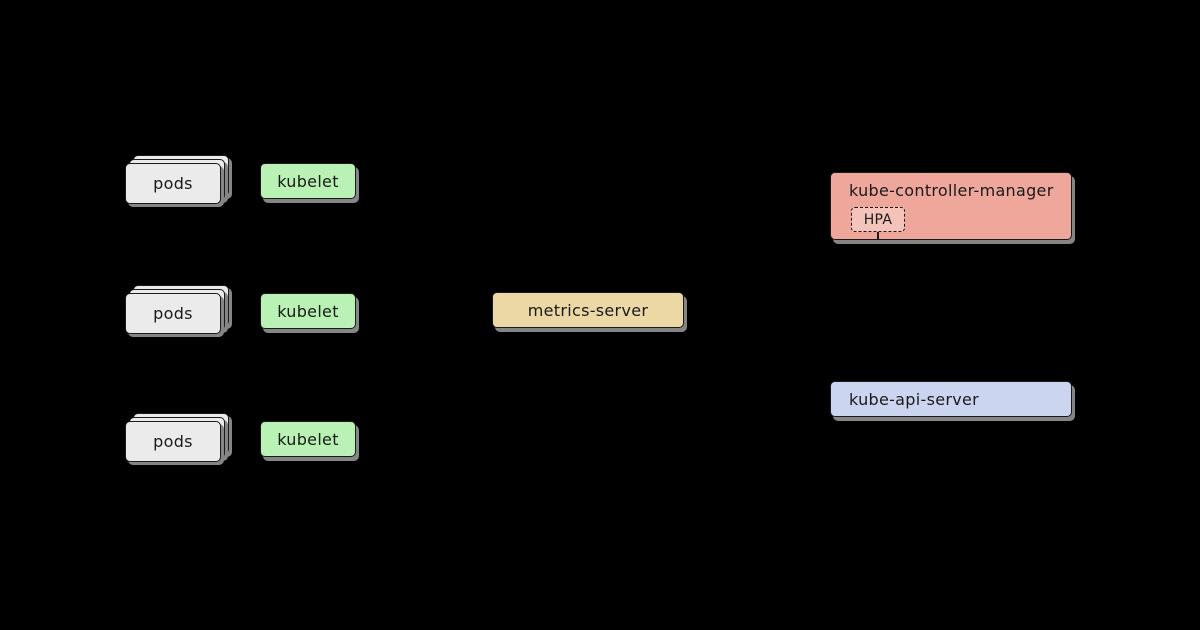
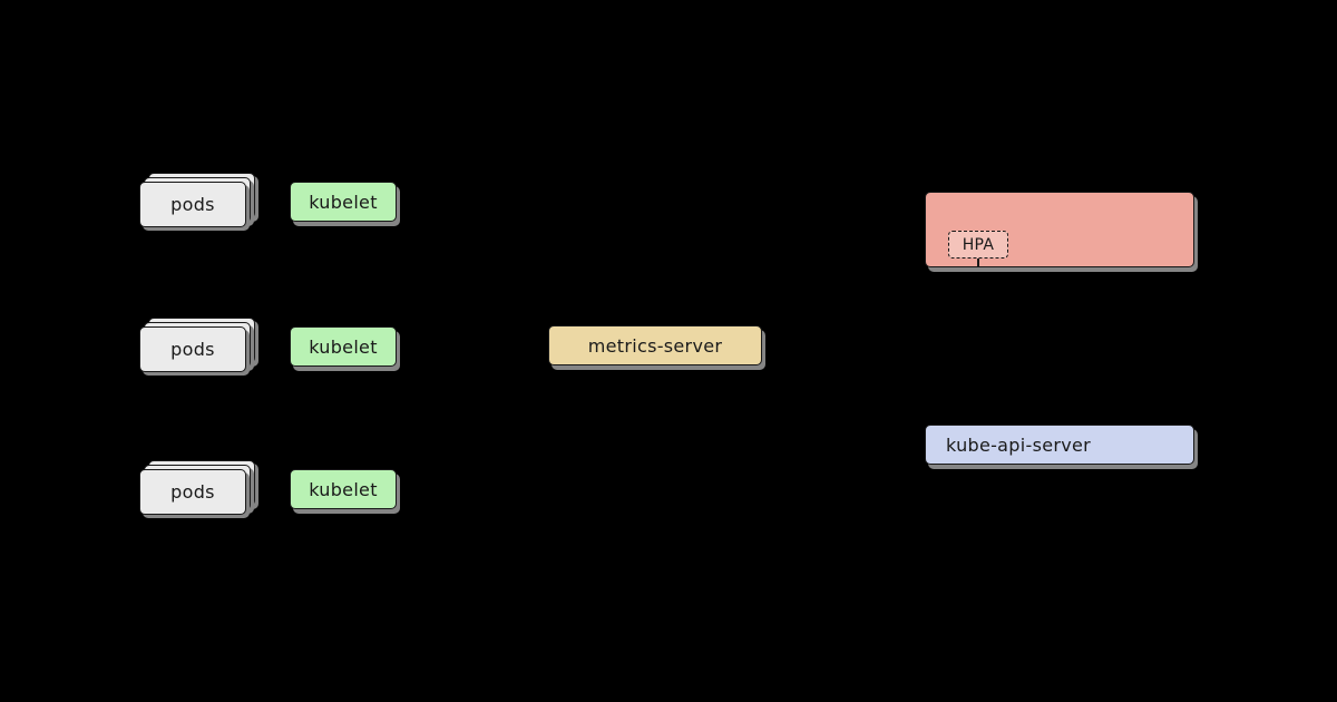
  pods
  kubelet
  pods
  kubelet
  pods
  kubelet
  metrics-server
- kube-controller-manager
  HPA
  kube-api-server
